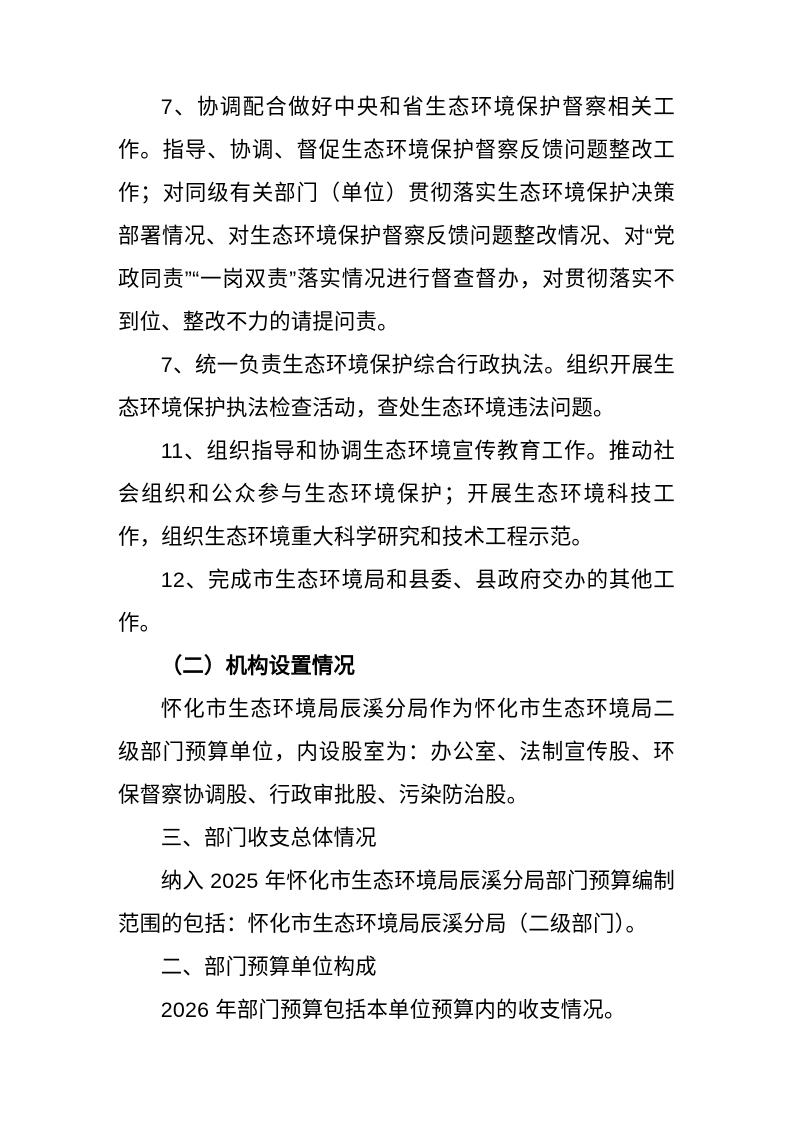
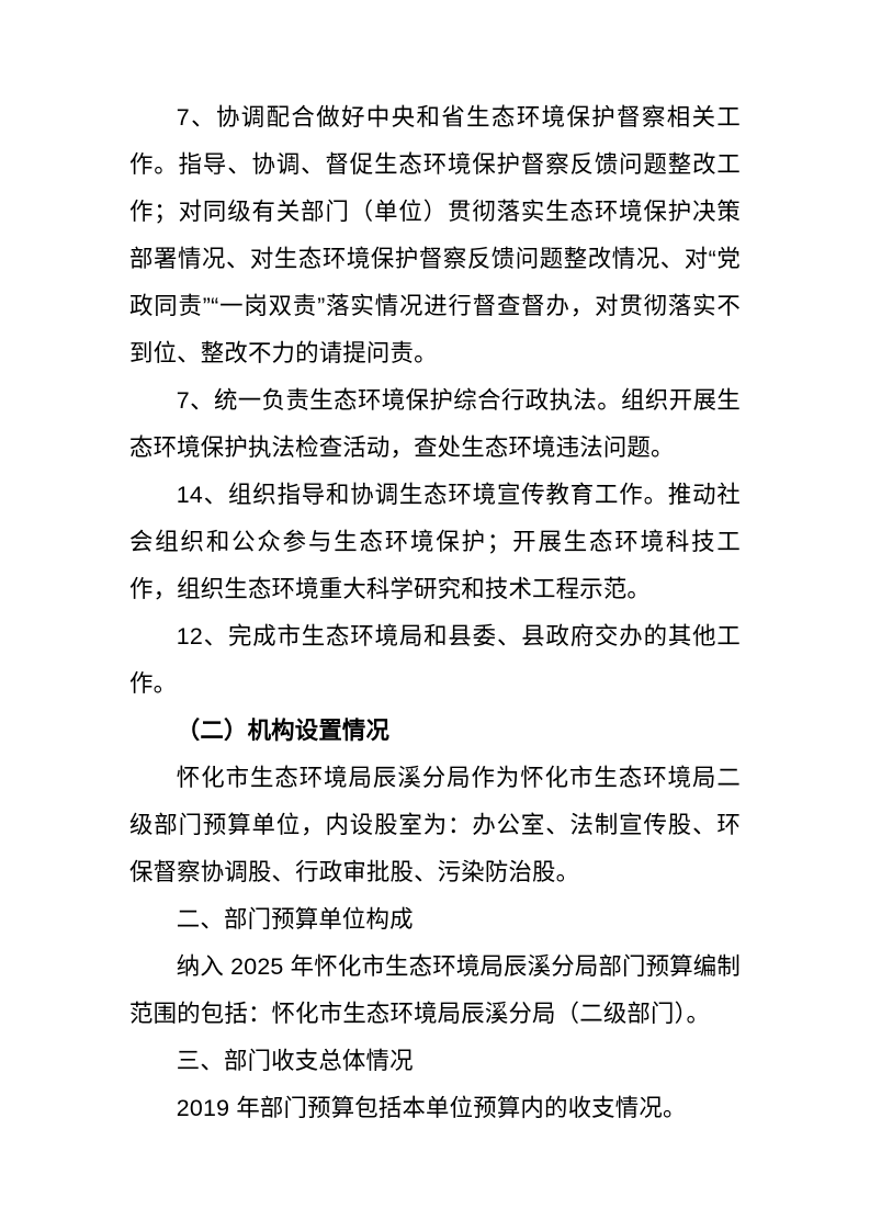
  7、协调配合做好中央和省生态环境保护督察相关工作。指导、协调、督促生态环境保护督察反馈问题整改工作；对同级有关部门（单位）贯彻落实生态环境保护决策部署情况、对生态环境保护督察反馈问题整改情况、对“党政同责”“一岗双责”落实情况进行督查督办，对贯彻落实不到位、整改不力的请提问责。
  7、统一负责生态环境保护综合行政执法。组织开展生态环境保护执法检查活动，查处生态环境违法问题。
- 11、组织指导和协调生态环境宣传教育工作。推动社会组织和公众参与生态环境保护；开展生态环境科技工作，组织生态环境重大科学研究和技术工程示范。
+ 14、组织指导和协调生态环境宣传教育工作。推动社会组织和公众参与生态环境保护；开展生态环境科技工作，组织生态环境重大科学研究和技术工程示范。
  12、完成市生态环境局和县委、县政府交办的其他工作。
  （二）机构设置情况
  怀化市生态环境局辰溪分局作为怀化市生态环境局二级部门预算单位，内设股室为：办公室、法制宣传股、环保督察协调股、行政审批股、污染防治股。
- 三、部门收支总体情况
+ 二、部门预算单位构成
  纳入 2025 年怀化市生态环境局辰溪分局部门预算编制范围的包括：怀化市生态环境局辰溪分局（二级部门）。
- 二、部门预算单位构成
+ 三、部门收支总体情况
- 2026 年部门预算包括本单位预算内的收支情况。
+ 2019 年部门预算包括本单位预算内的收支情况。
